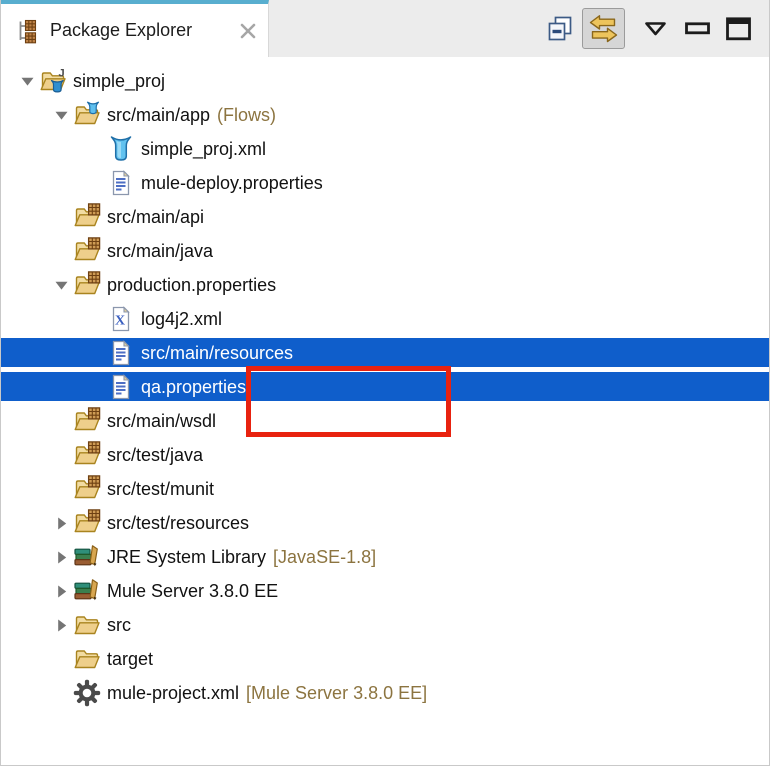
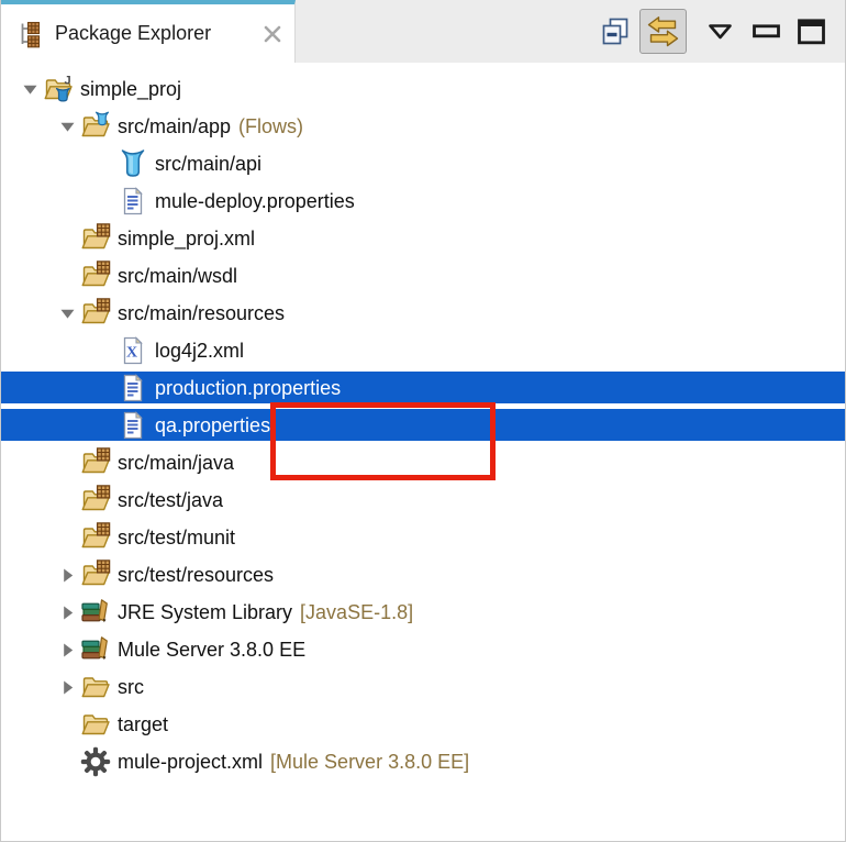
  Package Explorer
  J
  simple_proj
  src/main/app
  (Flows)
- simple_proj.xml
+ src/main/api
  mule-deploy.properties
- src/main/api
+ simple_proj.xml
- src/main/java
+ src/main/wsdl
- production.properties
+ src/main/resources
  X
  log4j2.xml
- src/main/resources
+ production.properties
  qa.properties
- src/main/wsdl
+ src/main/java
  src/test/java
  src/test/munit
  src/test/resources
  JRE System Library
  [JavaSE-1.8]
  Mule Server 3.8.0 EE
  src
  target
  mule-project.xml
  [Mule Server 3.8.0 EE]
